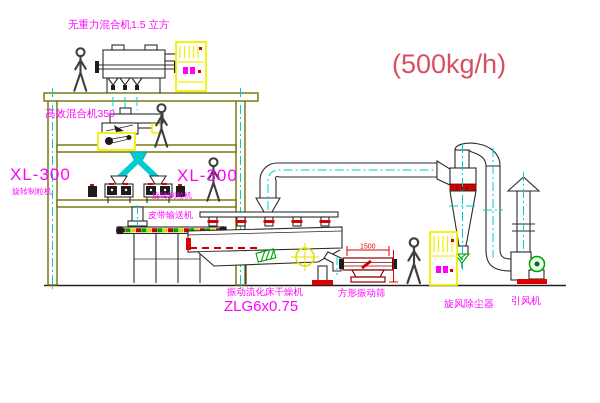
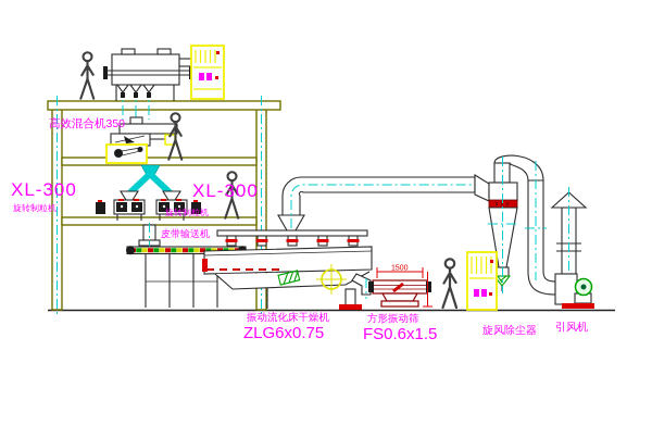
- 无重力混合机1.5 立方
- (500kg/h)
  高效混合机350
  XL-300
  旋转制粒机
  XL-300
  旋转制粒机
  皮带输送机
  振动流化床干燥机
  ZLG6x0.75
  方形振动筛
+ FS0.6x1.5
  旋风除尘器
  引风机
